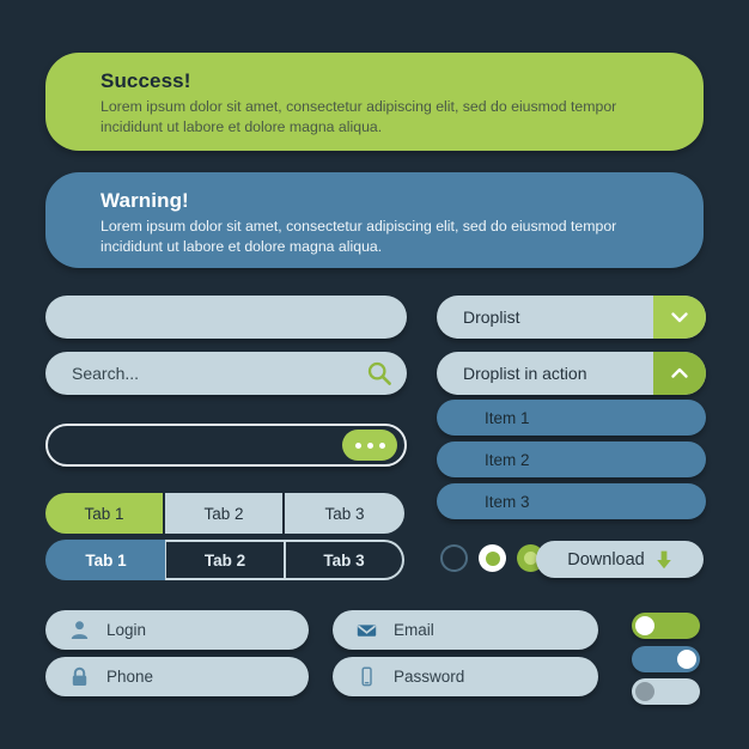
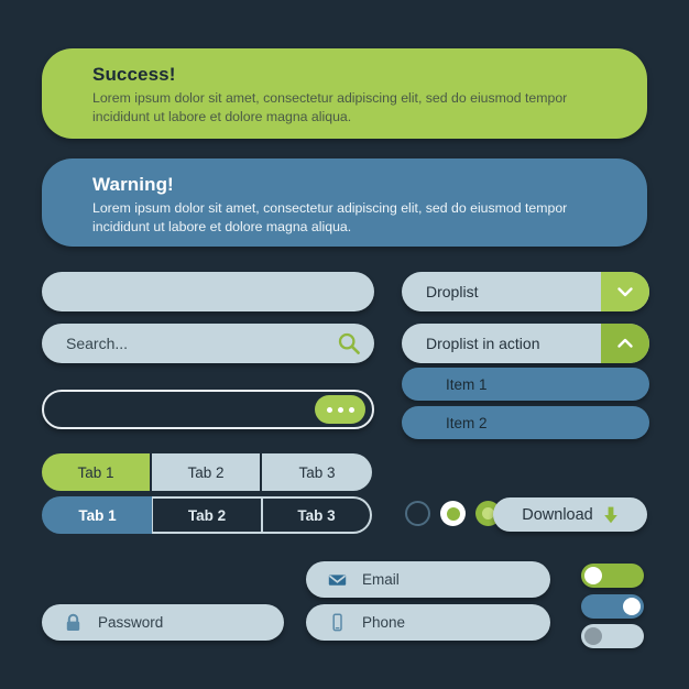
  Success!
  Lorem ipsum dolor sit amet, consectetur adipiscing elit, sed do eiusmod tempor incididunt ut labore et dolore magna aliqua.
  Warning!
  Lorem ipsum dolor sit amet, consectetur adipiscing elit, sed do eiusmod tempor incididunt ut labore et dolore magna aliqua.
  Search...
  Tab 1
  Tab 2
  Tab 3
  Tab 1
  Tab 2
  Tab 3
  Droplist
  Droplist in action
  Item 1
  Item 2
- Item 3
  Download
- Login
- Phone
+ Password
  Email
- Password
+ Phone
